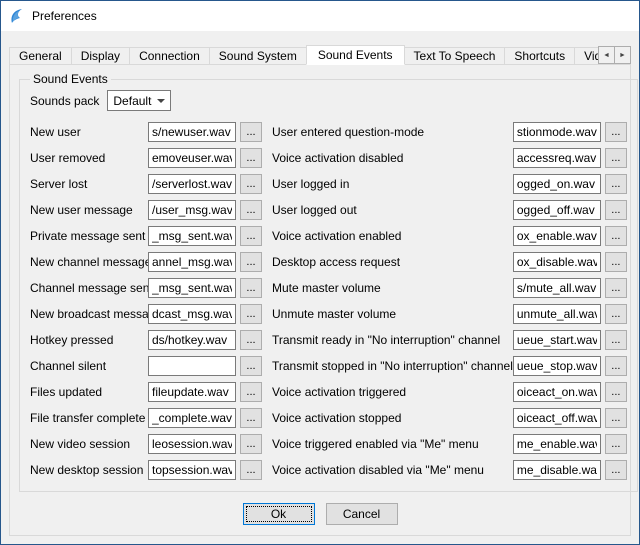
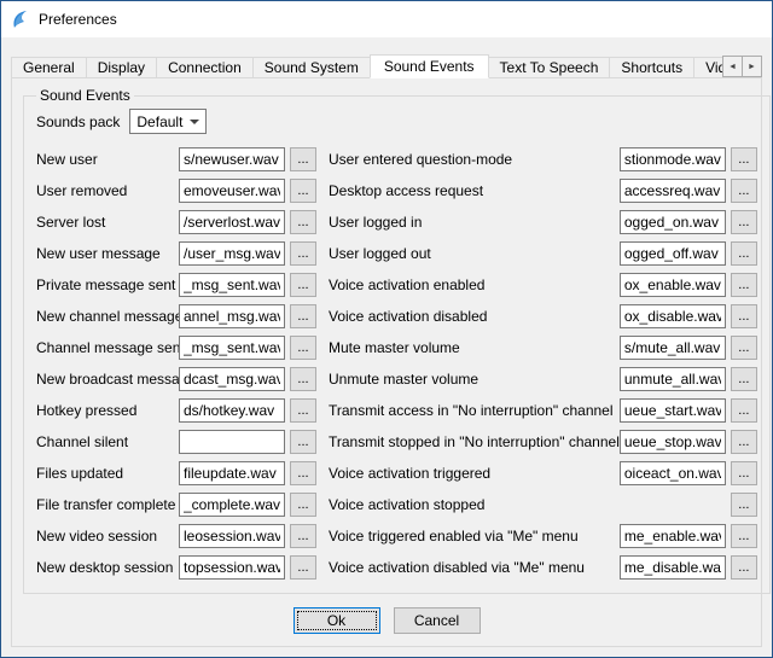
  Preferences
  General
  Display
  Connection
  Sound System
  Sound Events
  Text To Speech
  Shortcuts
  Sound Events
  Sounds pack
  Default
  New user
  s/newuser.wav
  ...
  User removed
  emoveuser.wa
  ...
  Server lost
  /serverlost.wav
  ...
  New user message
  /user_msg.wav
  ...
  Private message sent
  _msg_sent.wa
  ...
  New channel messag
  annel_msg.wa
  ...
  Channel message sen
  _msg_sent.wa
  ...
  New broadcast messa
  dcast_msg.wav
  ...
  Hotkey pressed
  ds/hotkey.wav
  ...
  Channel silent
  ...
  Files updated
  fileupdate.wav
  ...
  File transfer complete
  _complete.wav
  ...
  New video session
  leosession.wav
  ...
  New desktop session
  topsession.wav
  ...
  User entered question-mode
  stionmode.wav
  ...
- Voice activation disabled
+ Desktop access request
  accessreq.wav
  ...
  User logged in
  ogged_on.wav
  ...
  User logged out
  ogged_off.wav
  ...
  Voice activation enabled
  ox_enable.wav
  ...
- Desktop access request
+ Voice activation disabled
  ox_disable.wav
  ...
  Mute master volume
  s/mute_all.wav
  ...
  Unmute master volume
  unmute_all.wa
  ...
- Transmit ready in "No interruption" channel
+ Transmit access in "No interruption" channel
  ueue_start.wav
  ...
  Transmit stopped in "No interruption" channel
  ueue_stop.wav
  ...
  Voice activation triggered
  oiceact_on.wav
  ...
  Voice activation stopped
- oiceact_off.wav
  ...
  Voice triggered enabled via "Me" menu
  me_enable.wa
  ...
  Voice activation disabled via "Me" menu
  me_disable.wa
  ...
  Ok
  Cancel
